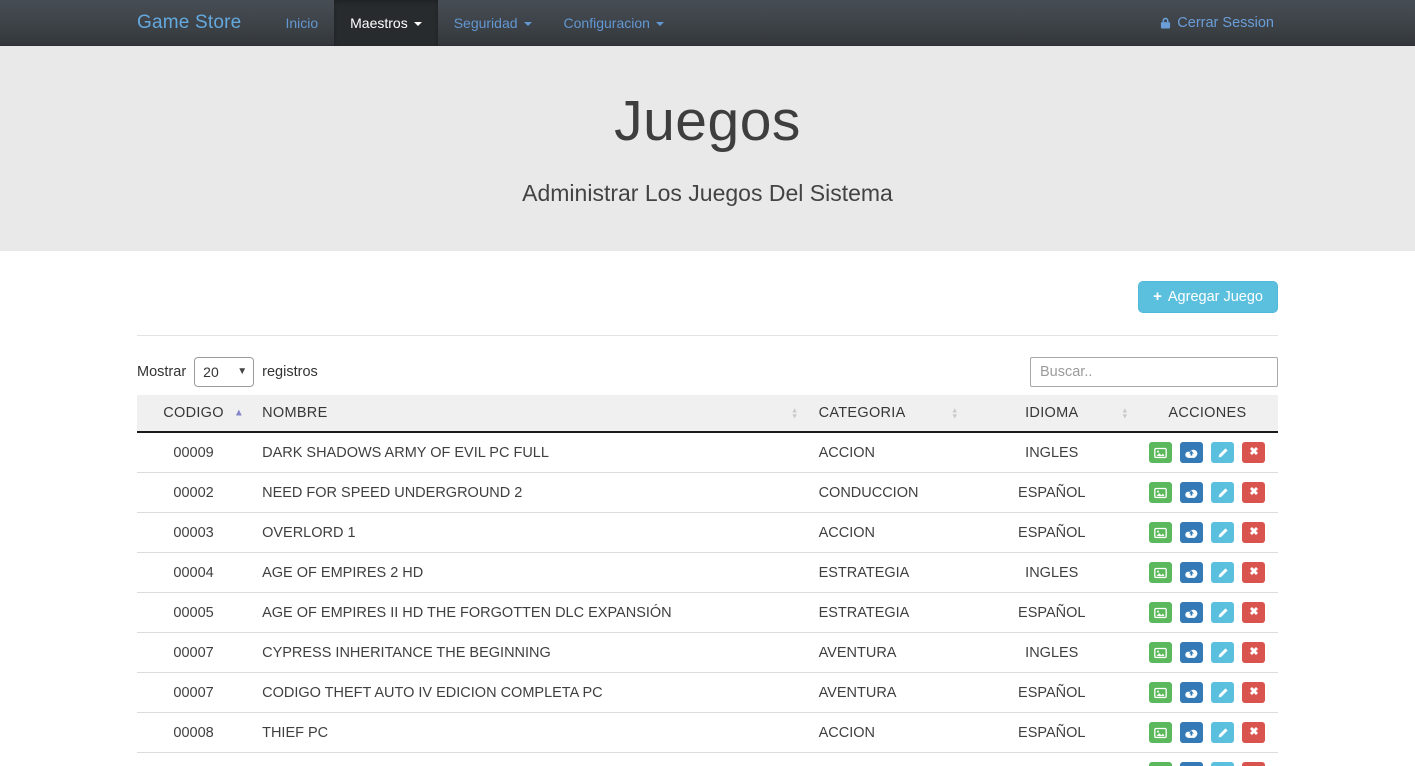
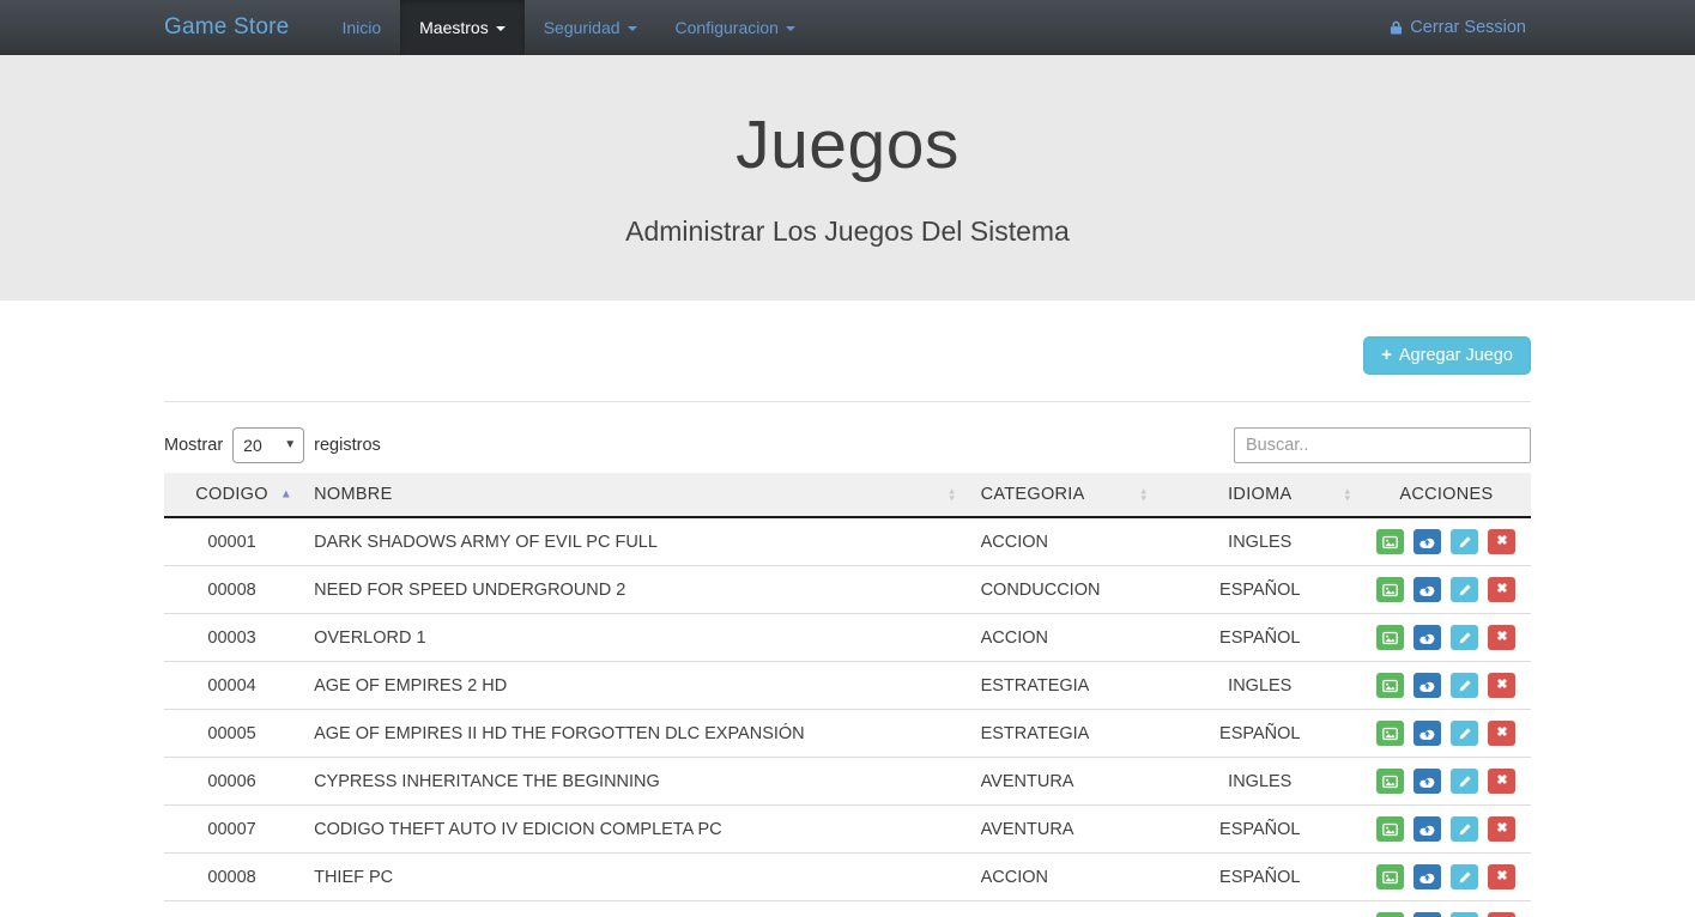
  Game Store
  Inicio
  Maestros
  Seguridad
  Configuracion
  Cerrar Session
  Juegos
  Administrar Los Juegos Del Sistema
  + Agregar Juego
  Mostrar
  20
  ▼
  registros
  Buscar..
  CODIGO ▲	NOMBRE ▲▼	CATEGORIA ▲▼	IDIOMA ▲▼	ACCIONES
- 00009	DARK SHADOWS ARMY OF EVIL PC FULL	ACCION	INGLES	✖
+ 00001	DARK SHADOWS ARMY OF EVIL PC FULL	ACCION	INGLES	✖
- 00002	NEED FOR SPEED UNDERGROUND 2	CONDUCCION	ESPAÑOL	✖
+ 00008	NEED FOR SPEED UNDERGROUND 2	CONDUCCION	ESPAÑOL	✖
  00003	OVERLORD 1	ACCION	ESPAÑOL	✖
  00004	AGE OF EMPIRES 2 HD	ESTRATEGIA	INGLES	✖
  00005	AGE OF EMPIRES II HD THE FORGOTTEN DLC EXPANSIÓN	ESTRATEGIA	ESPAÑOL	✖
- 00007	CYPRESS INHERITANCE THE BEGINNING	AVENTURA	INGLES	✖
+ 00006	CYPRESS INHERITANCE THE BEGINNING	AVENTURA	INGLES	✖
  00007	CODIGO THEFT AUTO IV EDICION COMPLETA PC	AVENTURA	ESPAÑOL	✖
  00008	THIEF PC	ACCION	ESPAÑOL	✖
